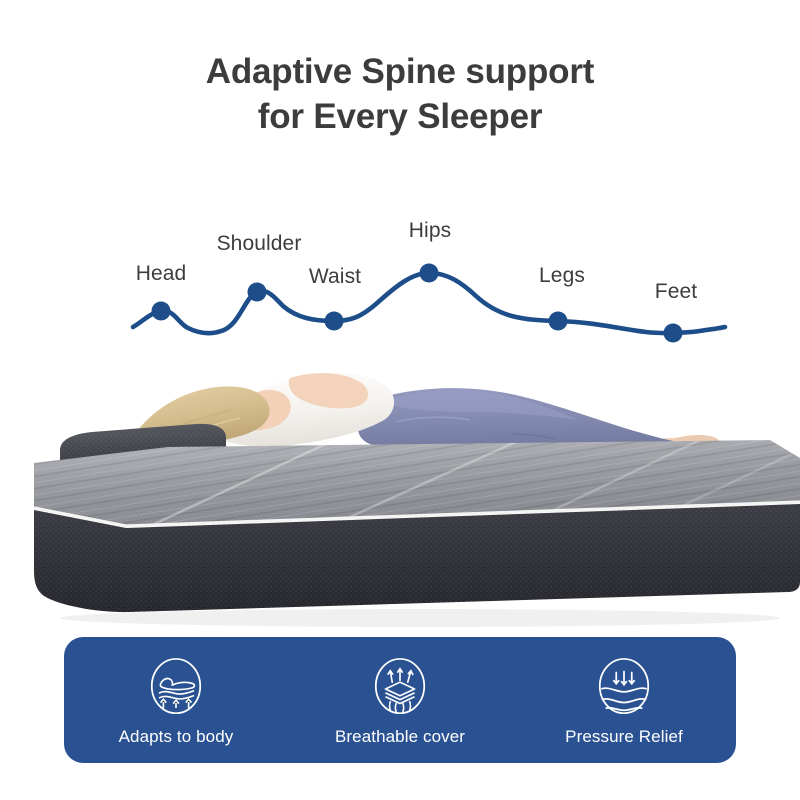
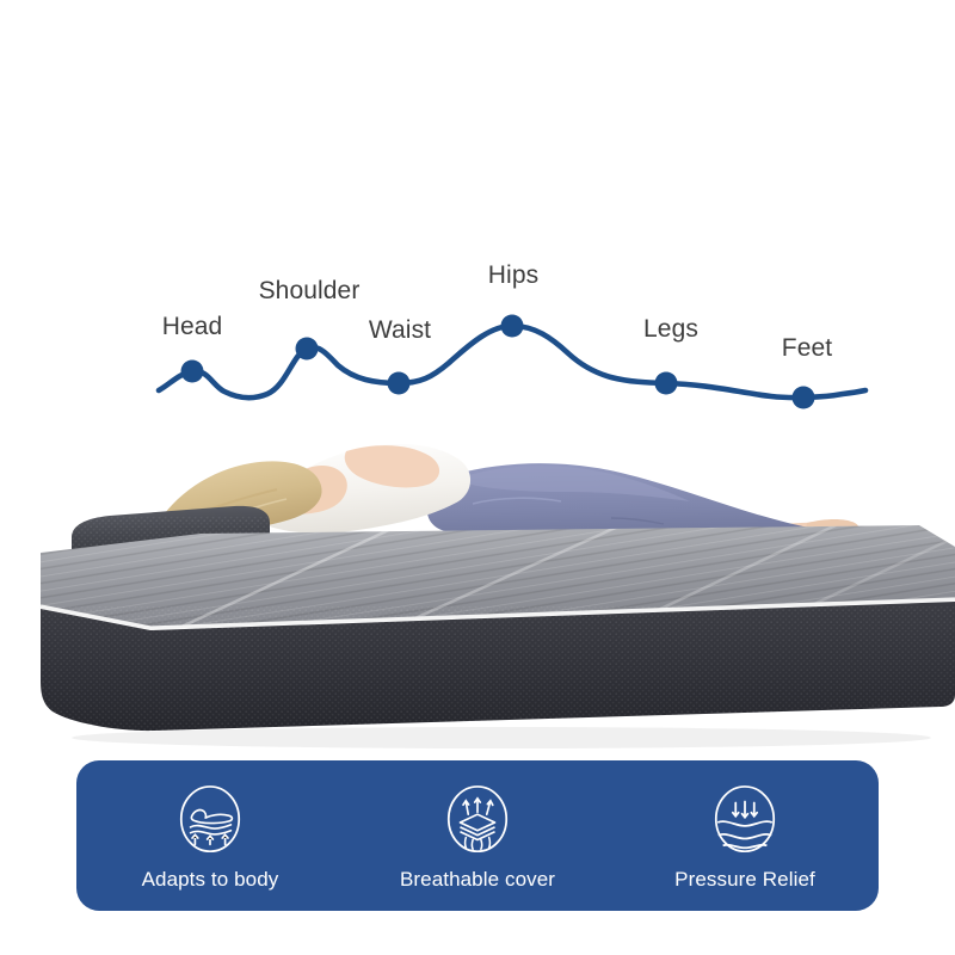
- Adaptive Spine support
- for Every Sleeper
  Head
  Shoulder
  Waist
  Hips
  Legs
  Feet
  Adapts to body
  Breathable cover
  Pressure Relief
